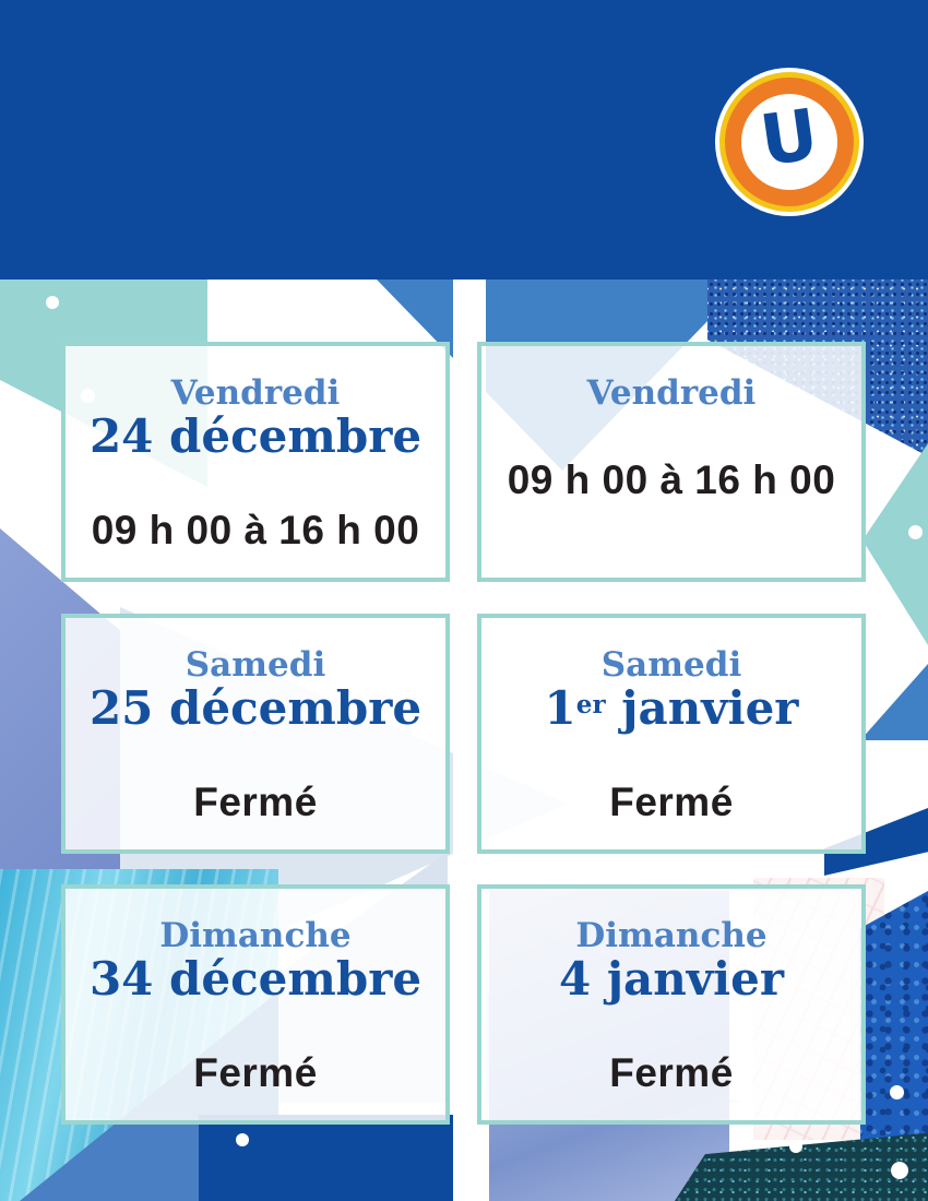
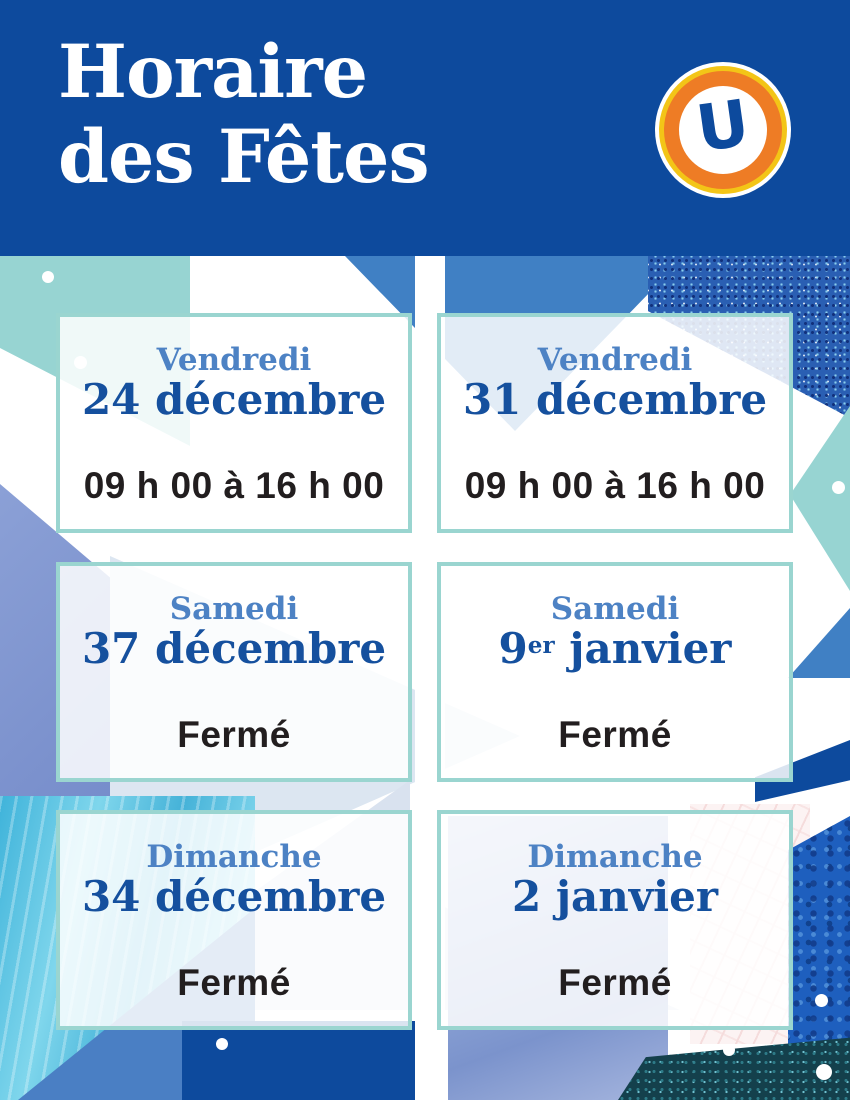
+ Horaire
+ des Fêtes
  Vendredi
  24 décembre
  09 h 00 à 16 h 00
  Vendredi
+ 31 décembre
  09 h 00 à 16 h 00
  Samedi
- 25 décembre
+ 37 décembre
  Fermé
  Samedi
- 1er janvier
+ 9er janvier
  Fermé
  Dimanche
  34 décembre
  Fermé
  Dimanche
- 4 janvier
+ 2 janvier
  Fermé
